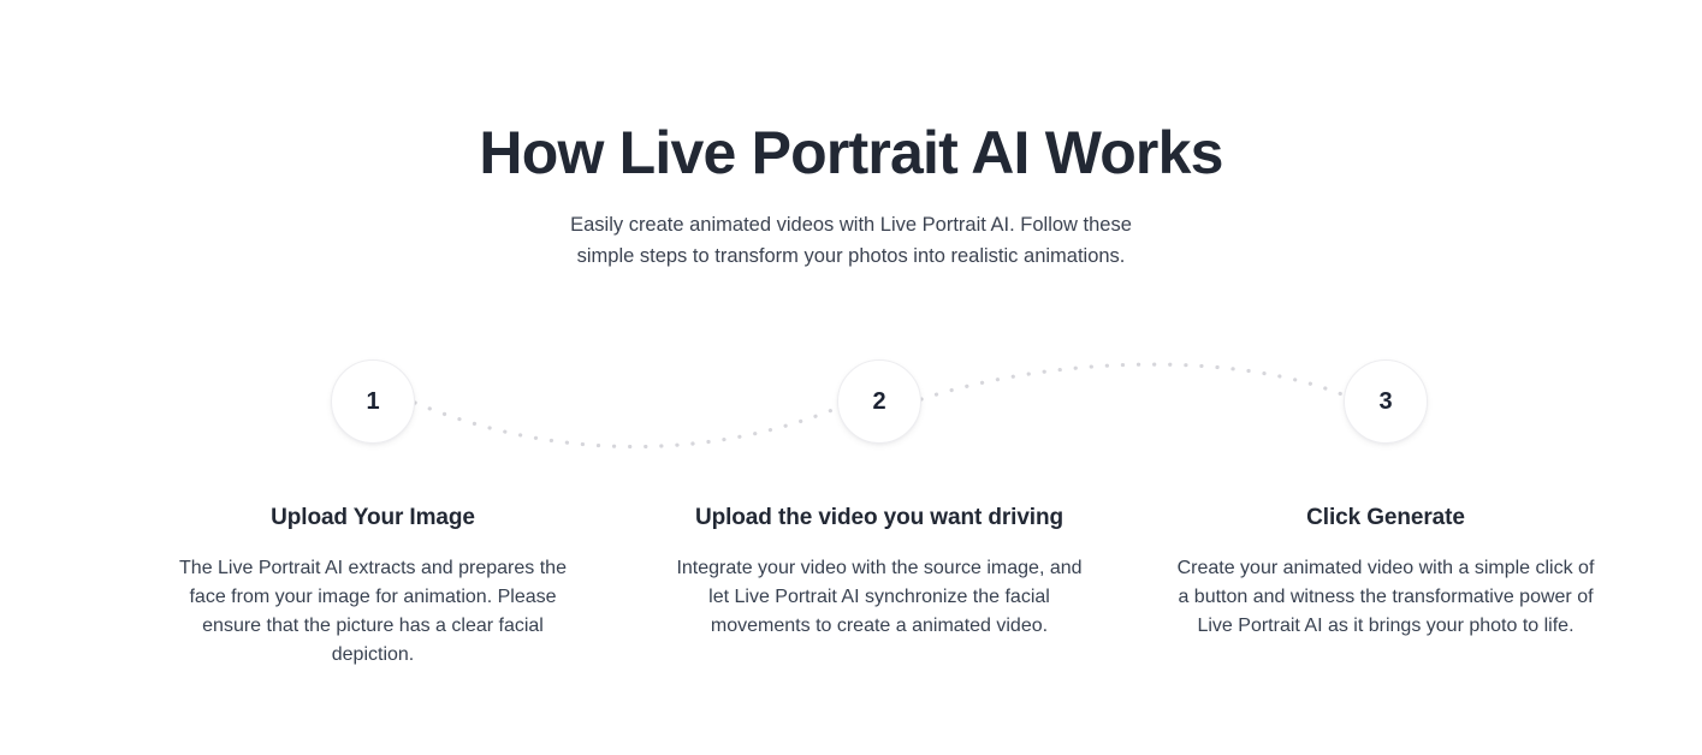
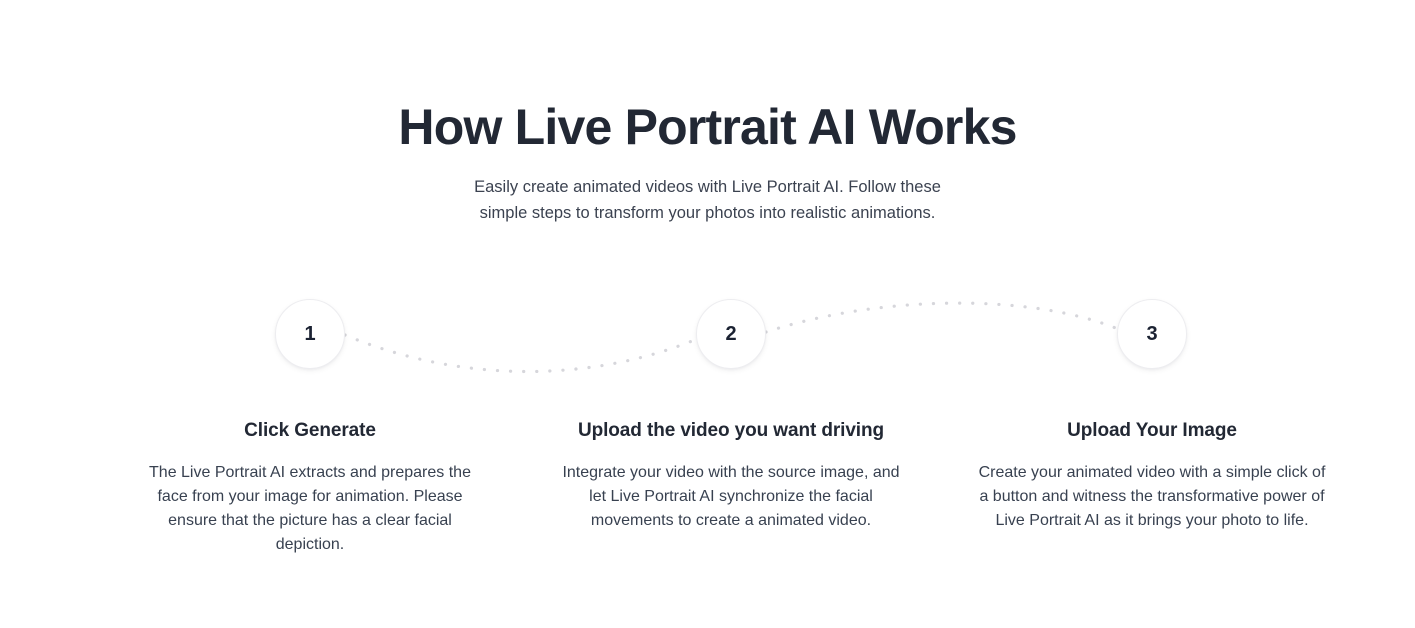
  How Live Portrait AI Works
  Easily create animated videos with Live Portrait AI. Follow these simple steps to transform your photos into realistic animations.
  1
- Upload Your Image
+ Click Generate
  The Live Portrait AI extracts and prepares the face from your image for animation. Please ensure that the picture has a clear facial depiction.
  2
  Upload the video you want driving
  Integrate your video with the source image, and let Live Portrait AI synchronize the facial movements to create a animated video.
  3
- Click Generate
+ Upload Your Image
  Create your animated video with a simple click of a button and witness the transformative power of Live Portrait AI as it brings your photo to life.
